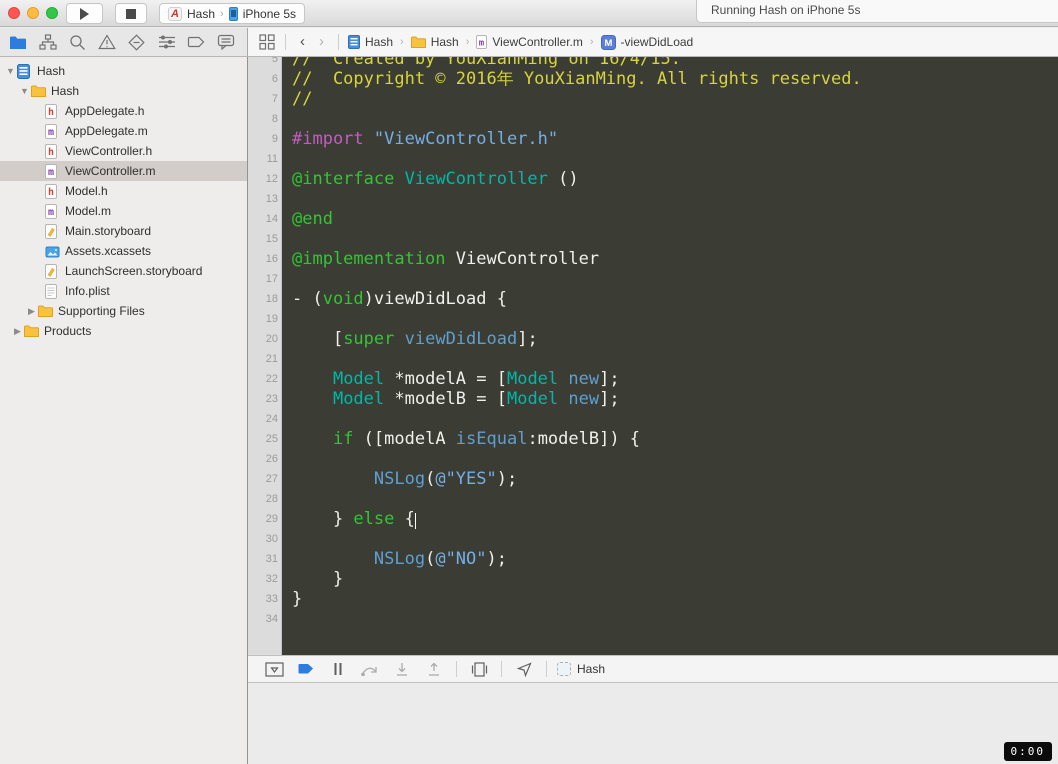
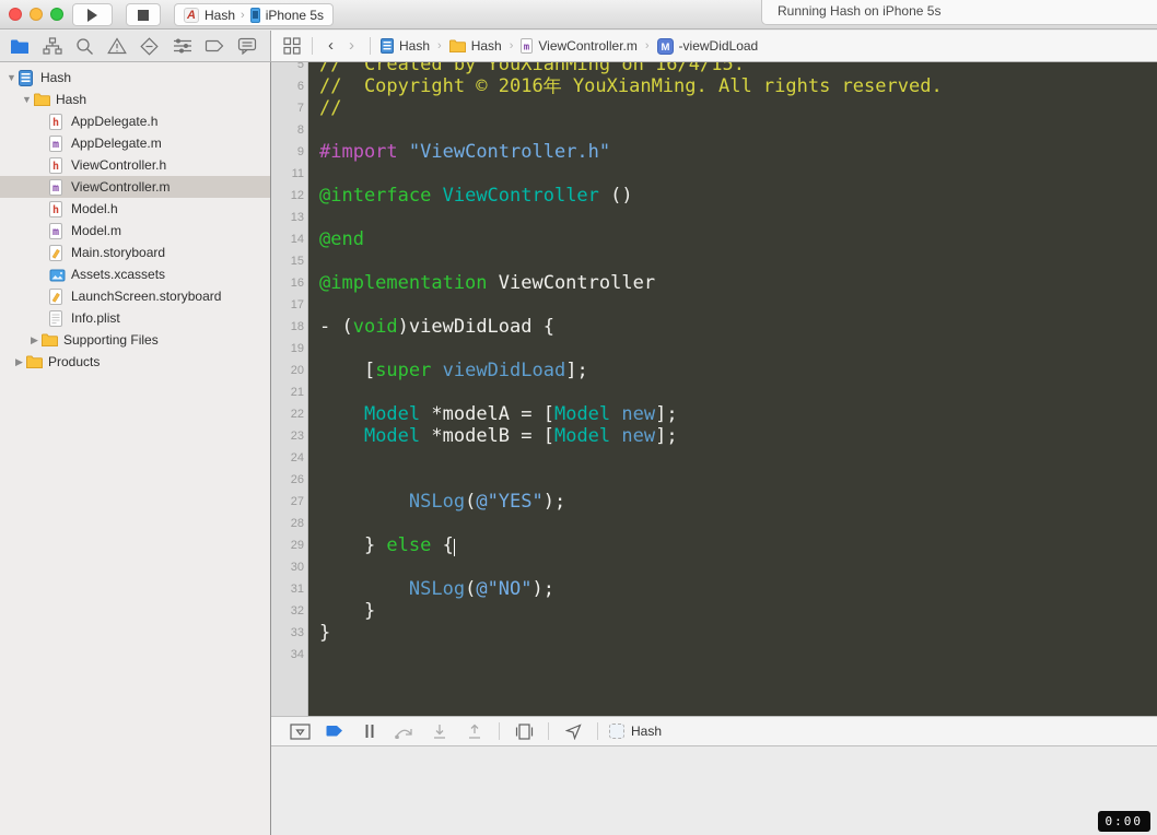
  A
  Hash
  ›
  iPhone 5s
  Running Hash on iPhone 5s
  ‹
  ›
  Hash
  ›
  Hash
  ›
  m
  ViewController.m
  ›
  M
  -viewDidLoad
  ▼
  Hash
  ▼
  Hash
  h
  AppDelegate.h
  m
  AppDelegate.m
  h
  ViewController.h
  m
  ViewController.m
  h
  Model.h
  m
  Model.m
  Main.storyboard
  Assets.xcassets
  LaunchScreen.storyboard
  Info.plist
  ▶
  Supporting Files
  ▶
  Products
  5 // Created by YouXianMing on 16/4/15.
  6 // Copyright © 2016年 YouXianMing. All rights reserved.
  7 //
  8
  9 #import "ViewController.h"
  11
  12 @interface ViewController ()
  13
  14 @end
  15
  16 @implementation ViewController
  17
  18 - (void)viewDidLoad {
  19
  20 [super viewDidLoad];
  21
  22 Model *modelA = [Model new];
  23 Model *modelB = [Model new];
  24
- 25 if ([modelA isEqual:modelB]) {
  26
  27 NSLog(@"YES");
  28
  29 } else {
  30
  31 NSLog(@"NO");
  32 }
  33 }
  34
  Hash
  0:00
